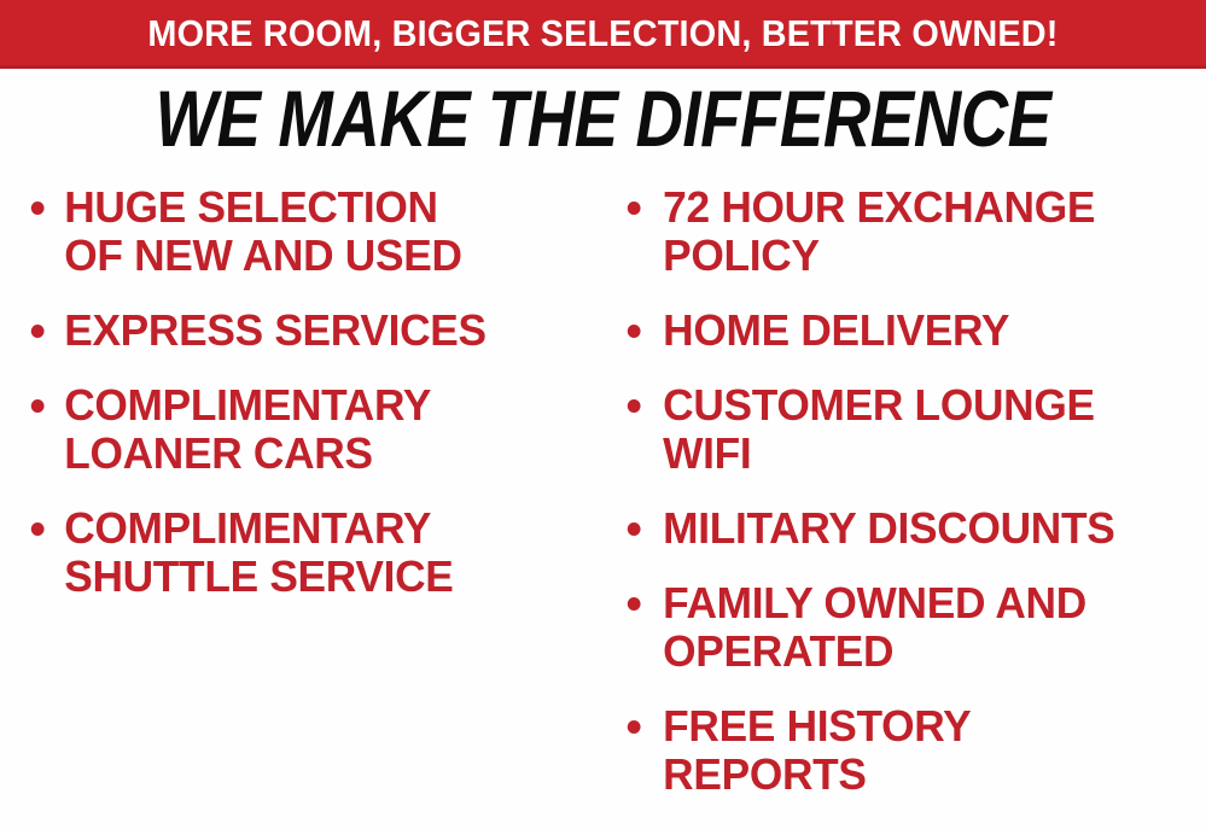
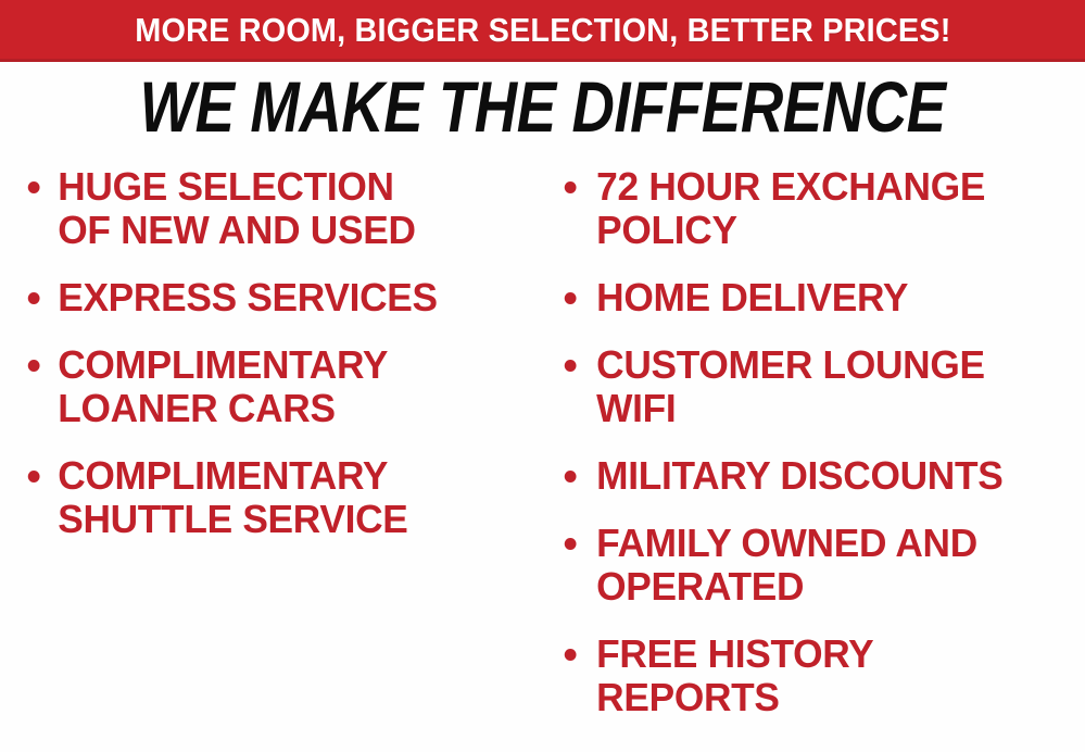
- MORE ROOM, BIGGER SELECTION, BETTER OWNED!
+ MORE ROOM, BIGGER SELECTION, BETTER PRICES!
  WE MAKE THE DIFFERENCE
  HUGE SELECTION
  OF NEW AND USED
  EXPRESS SERVICES
  COMPLIMENTARY
  LOANER CARS
  COMPLIMENTARY
  SHUTTLE SERVICE
  72 HOUR EXCHANGE
  POLICY
  HOME DELIVERY
  CUSTOMER LOUNGE
  WIFI
  MILITARY DISCOUNTS
  FAMILY OWNED AND
  OPERATED
  FREE HISTORY
  REPORTS
